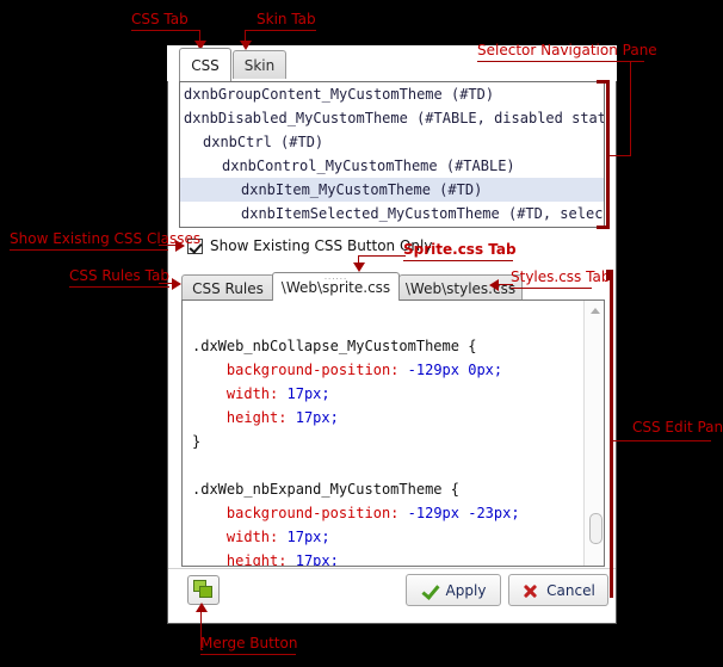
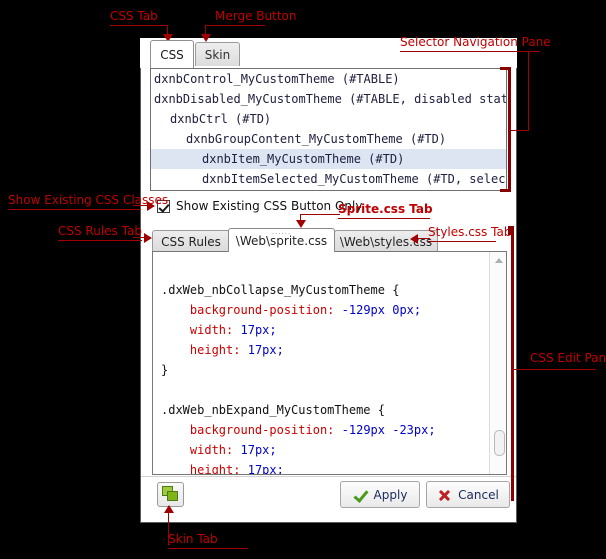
  CSS
  Skin
- dxnbGroupContent_MyCustomTheme (#TD)
+ dxnbControl_MyCustomTheme (#TABLE)
  dxnbDisabled_MyCustomTheme (#TABLE, disabled stat
  dxnbCtrl (#TD)
- dxnbControl_MyCustomTheme (#TABLE)
+ dxnbGroupContent_MyCustomTheme (#TD)
  dxnbItem_MyCustomTheme (#TD)
  dxnbItemSelected_MyCustomTheme (#TD, selec
  Show Existing CSS Button Only
  CSS Rules
  ······
  \Web\sprite.css
  \Web\styles.cs
  .dxWeb_nbCollapse_MyCustomTheme {
  background-position: -129px 0px;
  width: 17px;
  height: 17px;
  }
  .dxWeb_nbExpand_MyCustomTheme {
  background-position: -129px -23px;
  width: 17px;
  height: 17px;
  Apply
  Cancel
  CSS Tab
- Skin Tab
+ Merge Button
  Selector Navigation Pane
  Show Existing CSS Classes
  CSS Rules Tab
  Sprite.css Tab
  Styles.css Ta
  CSS Edit Pan
- Merge Button
+ Skin Tab
